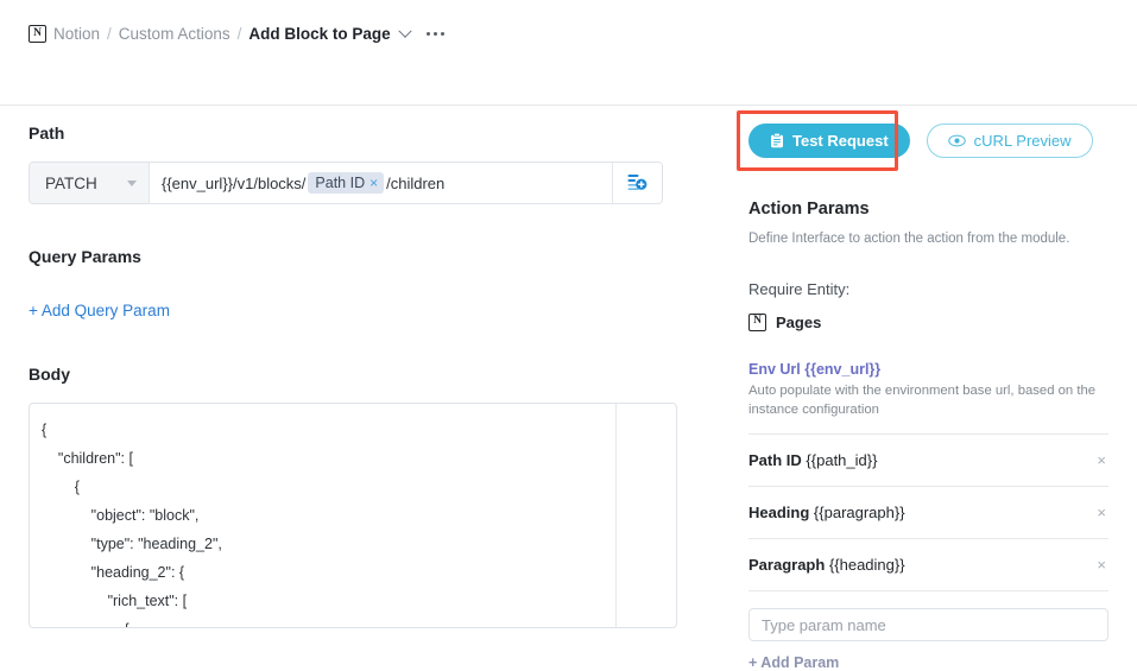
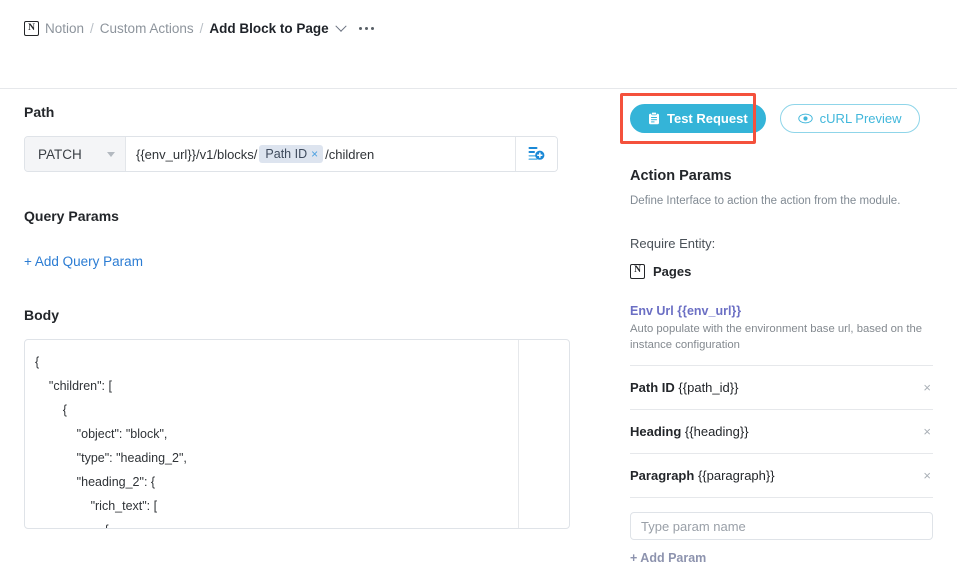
  N
  Notion
  /
  Custom Actions
  /
  Add Block to Page
  Path
  PATCH
  {{env_url}}/v1/blocks/
  Path ID
  ×
  /children
  Query Params
  + Add Query Param
  Body
  {
  "children": [
  {
  "object": "block",
  "type": "heading_2",
  "heading_2": {
  "rich_text": [
  Test Request
  cURL Preview
  Action Params
  Define Interface to action the action from the module.
  Require Entity:
  N
  Pages
  Env Url {{env_url}}
  Auto populate with the environment base url, based on the instance configuration
  Path ID {{path_id}}
  ×
- Heading {{paragraph}}
+ Heading {{heading}}
  ×
- Paragraph {{heading}}
+ Paragraph {{paragraph}}
  ×
  Type param name + Add Param
